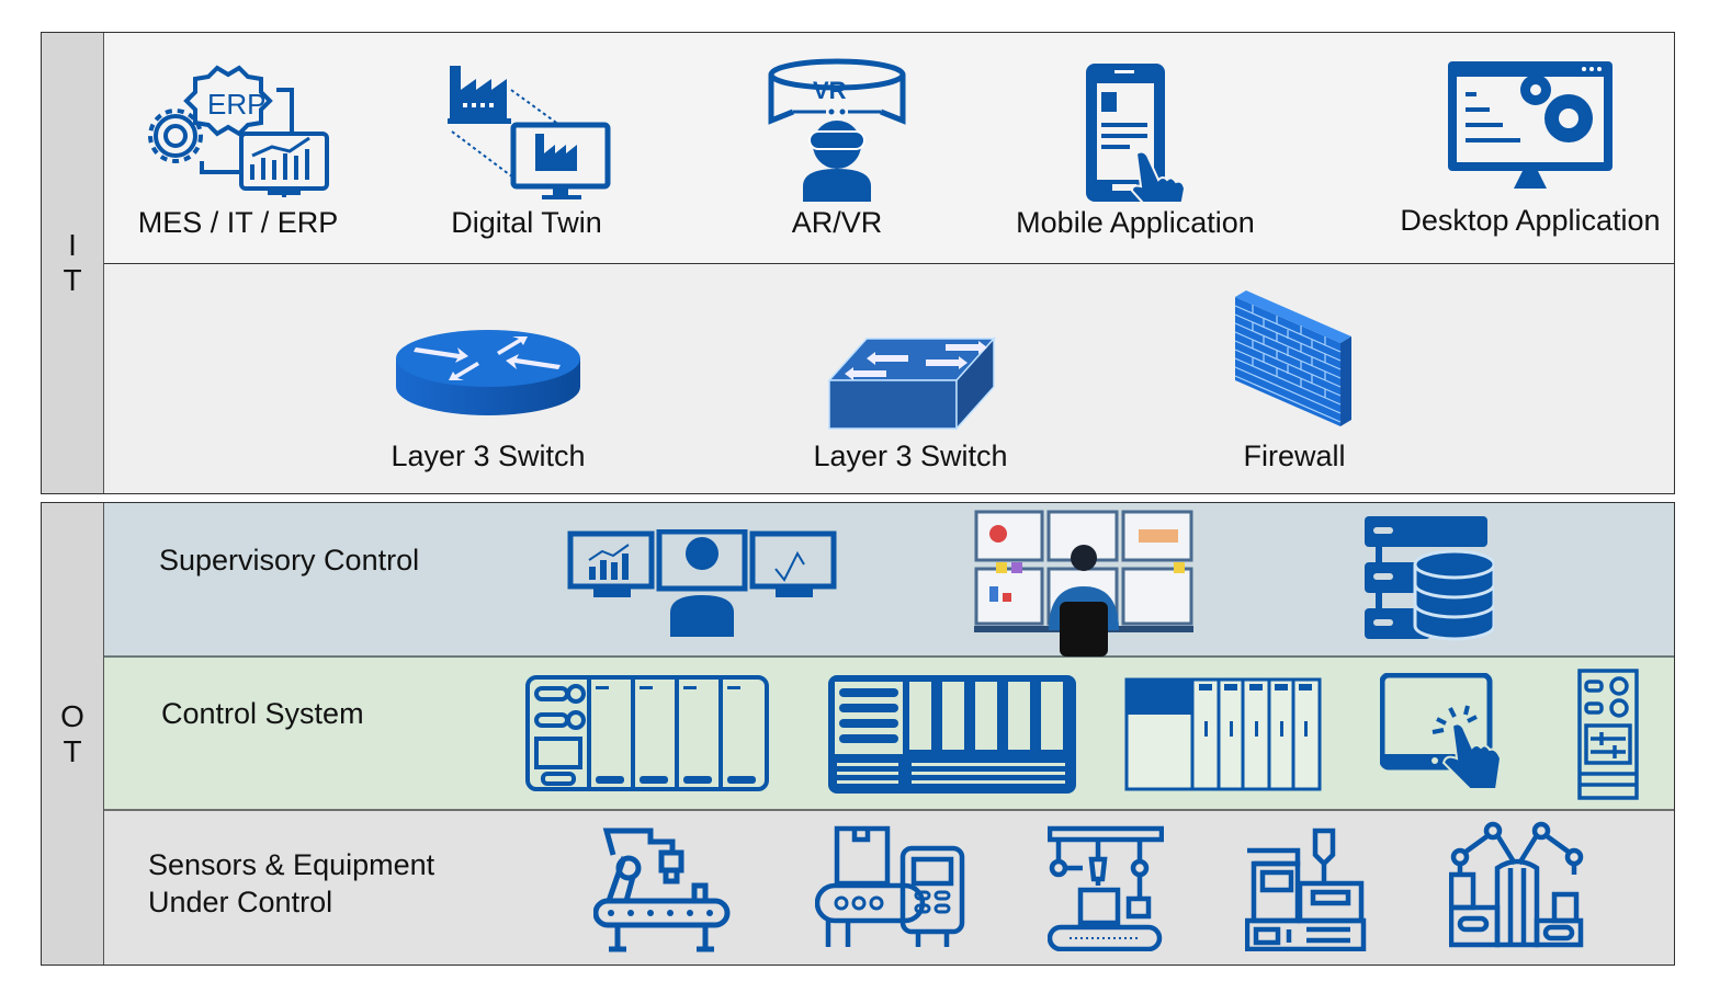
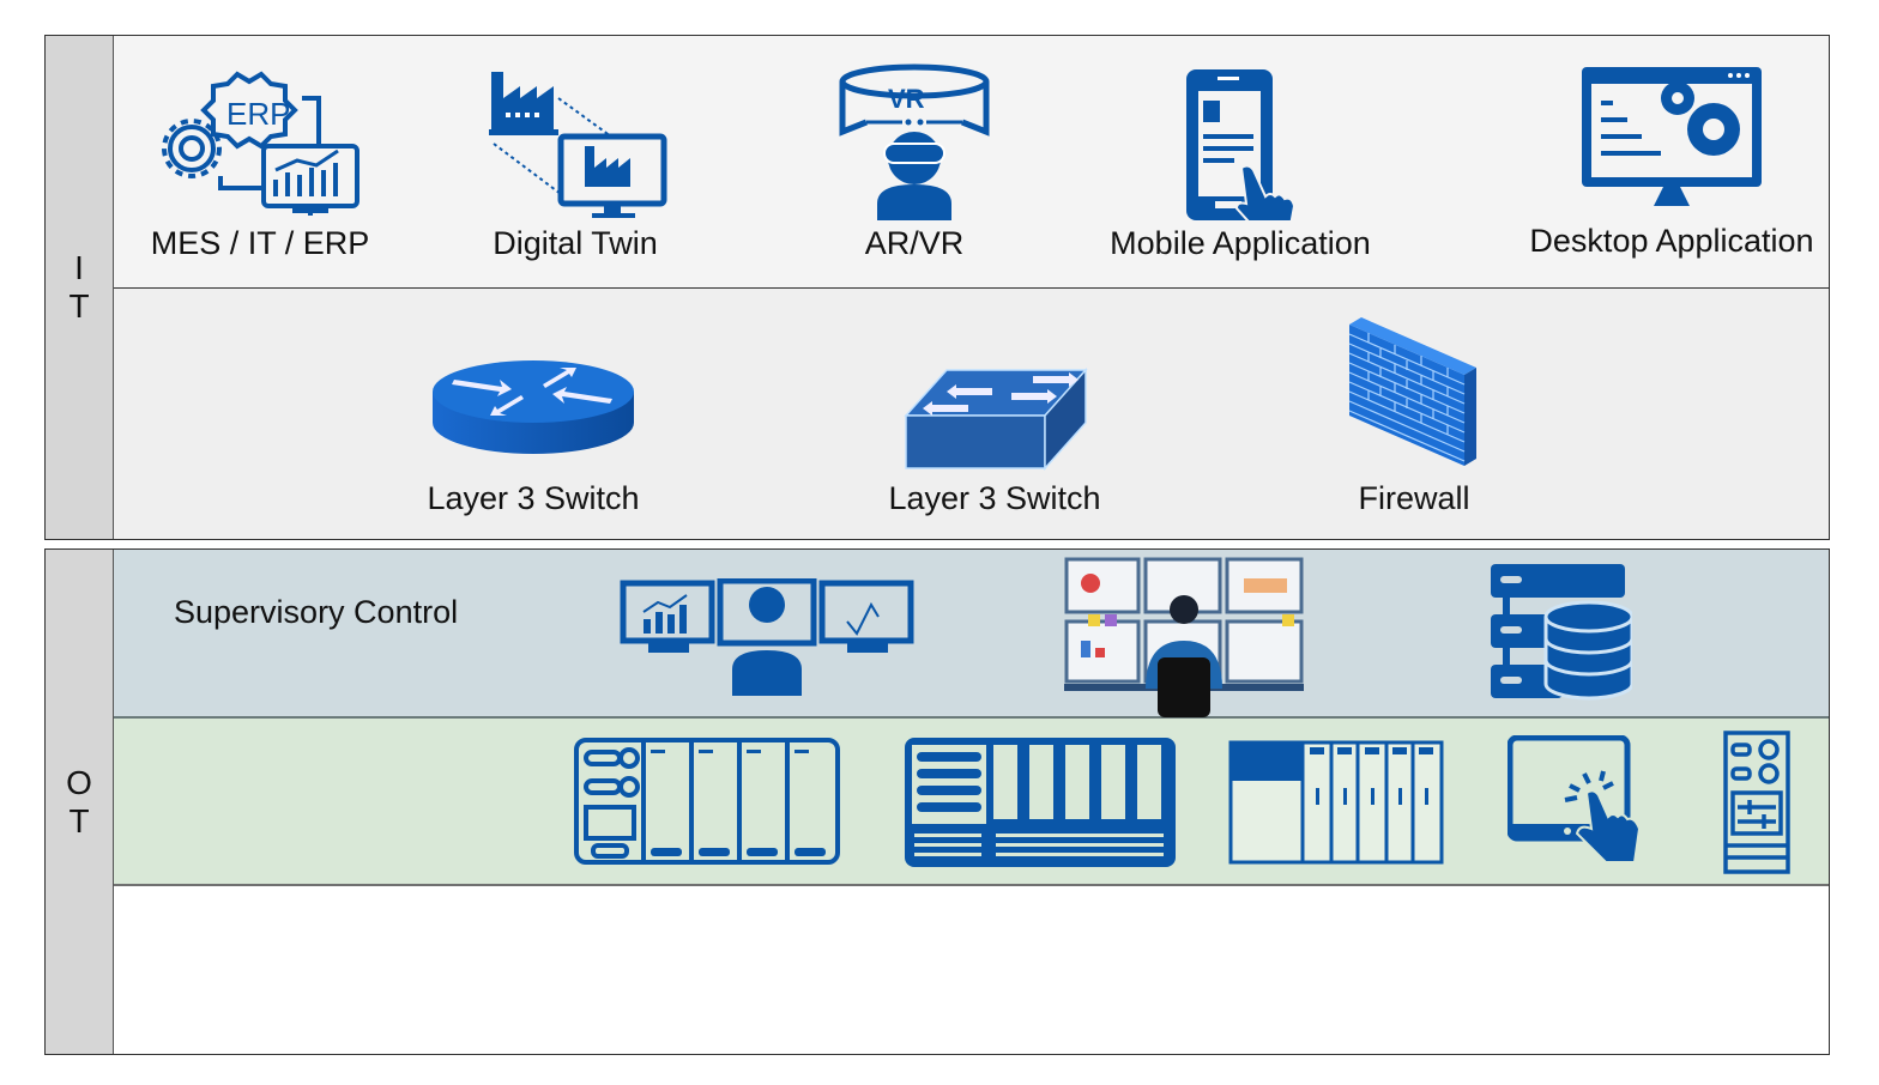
  I
  T
  ERP
  MES / IT / ERP
  Digital Twin
  VR
  AR/VR
  Mobile Application
  Desktop Application
  Layer 3 Switch
  Layer 3 Switch
  Firewall
  O
  T
  Supervisory Control
- Control System
- Sensors & Equipment
- Under Control
